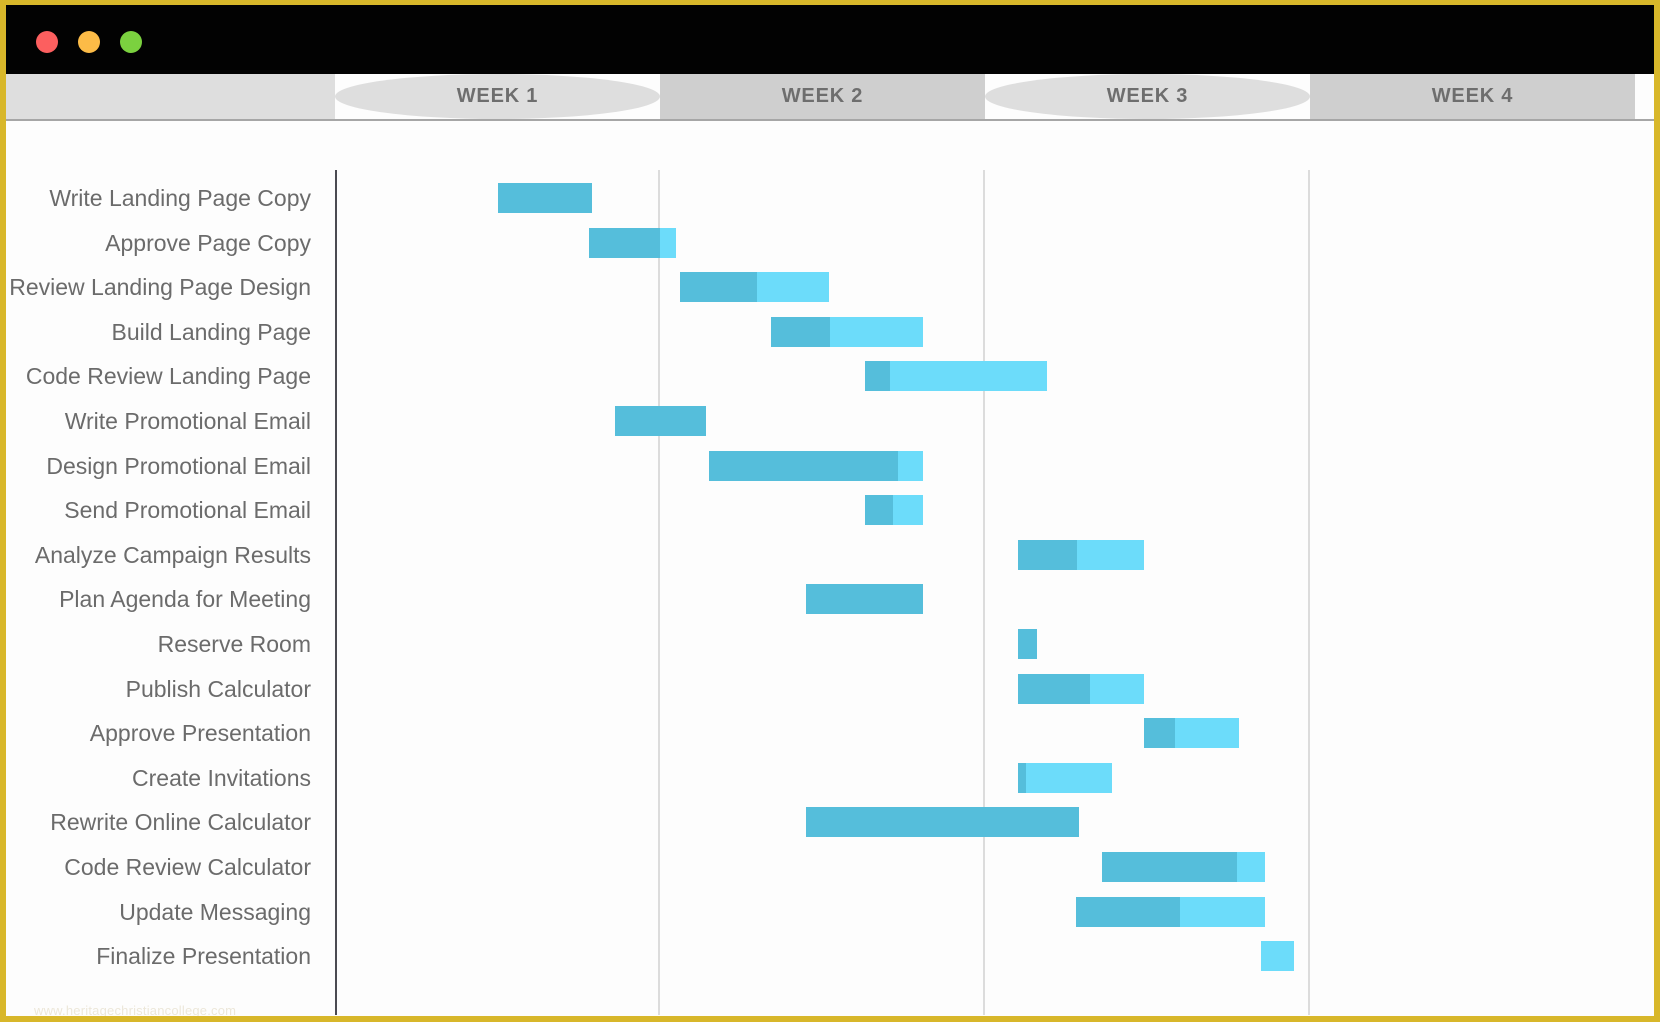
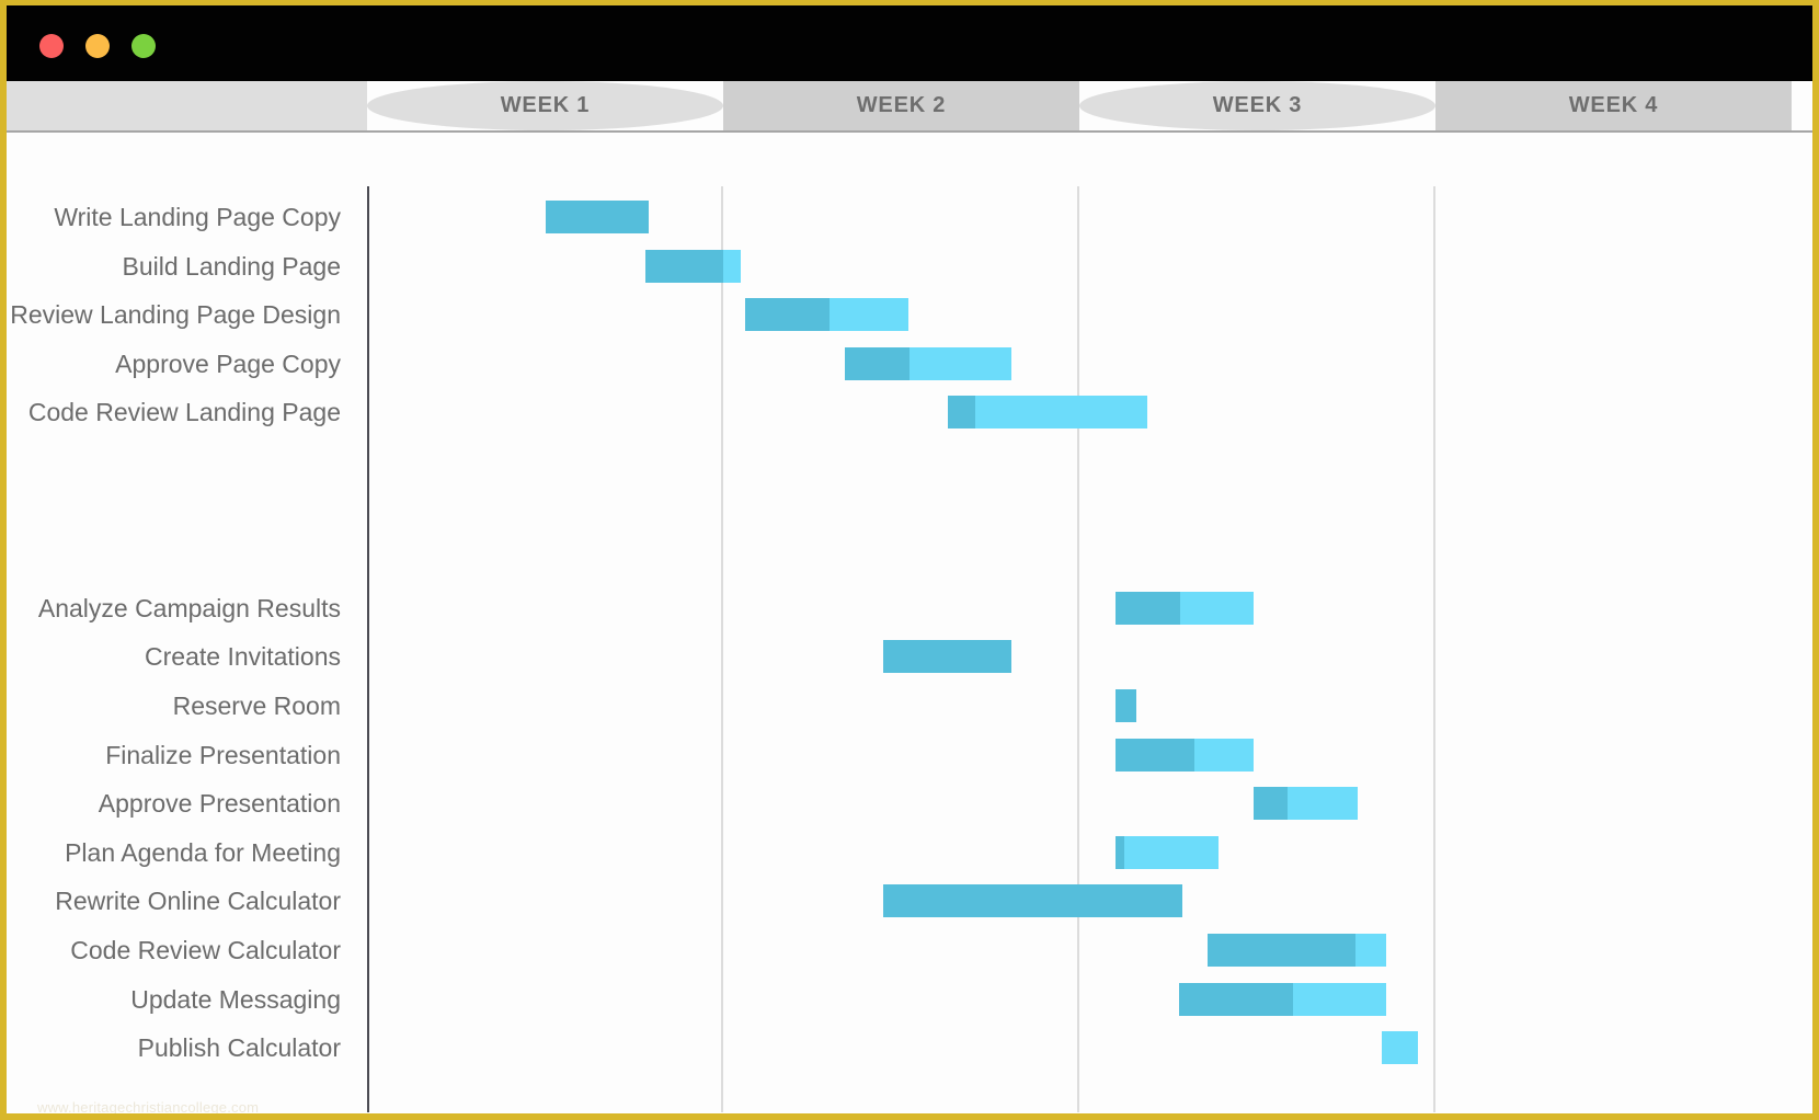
  WEEK 1
  WEEK 2
  WEEK 3
  WEEK 4
  Write Landing Page Copy
- Approve Page Copy
+ Build Landing Page
  Review Landing Page Design
- Build Landing Page
+ Approve Page Copy
  Code Review Landing Page
- Write Promotional Email
- Design Promotional Email
- Send Promotional Email
  Analyze Campaign Results
- Plan Agenda for Meeting
+ Create Invitations
  Reserve Room
- Publish Calculator
+ Finalize Presentation
  Approve Presentation
- Create Invitations
+ Plan Agenda for Meeting
  Rewrite Online Calculator
  Code Review Calculator
  Update Messaging
- Finalize Presentation
+ Publish Calculator
  www.heritagechristiancollege.com
